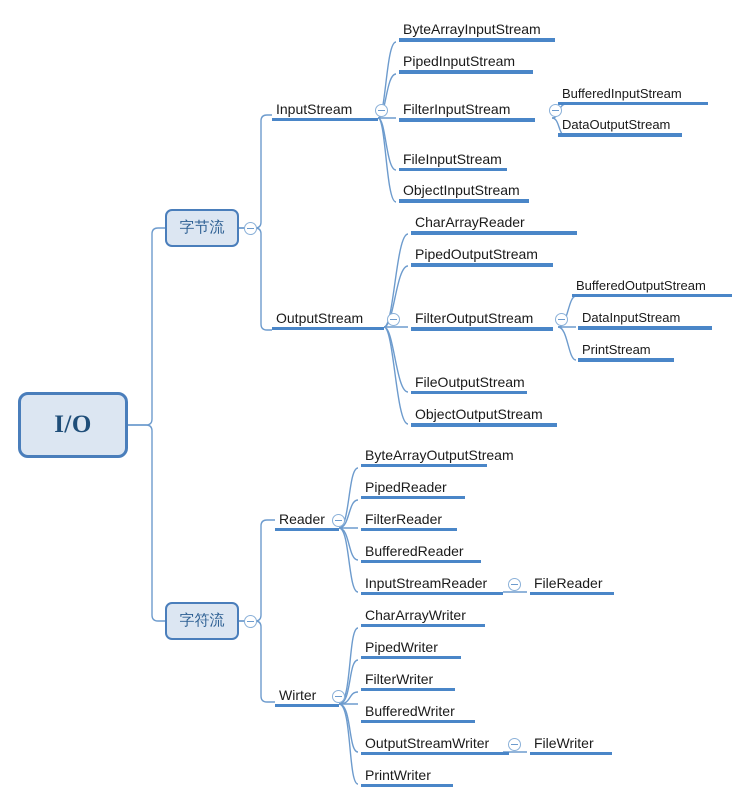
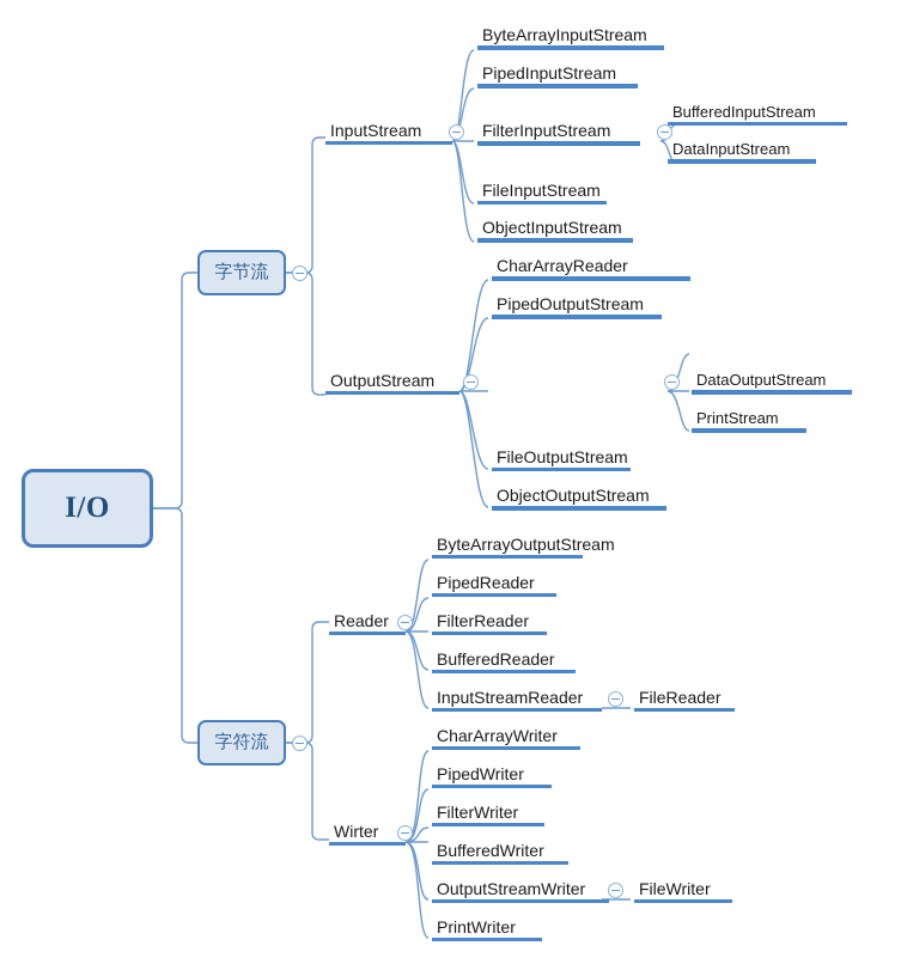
  I/O
  字节流
  字符流
  InputStream
  ByteArrayInputStream
  PipedInputStream
  FilterInputStream
  BufferedInputStream
- DataOutputStream
+ DataInputStream
  FileInputStream
  ObjectInputStream
  OutputStream
  CharArrayReader
  PipedOutputStream
- FilterOutputStream
- BufferedOutputStream
- DataInputStream
+ DataOutputStream
  PrintStream
  FileOutputStream
  ObjectOutputStream
  Reader
  ByteArrayOutputStream
  PipedReader
  FilterReader
  BufferedReader
  InputStreamReader
  FileReader
  Wirter
  CharArrayWriter
  PipedWriter
  FilterWriter
  BufferedWriter
  OutputStreamWriter
  FileWriter
  PrintWriter
